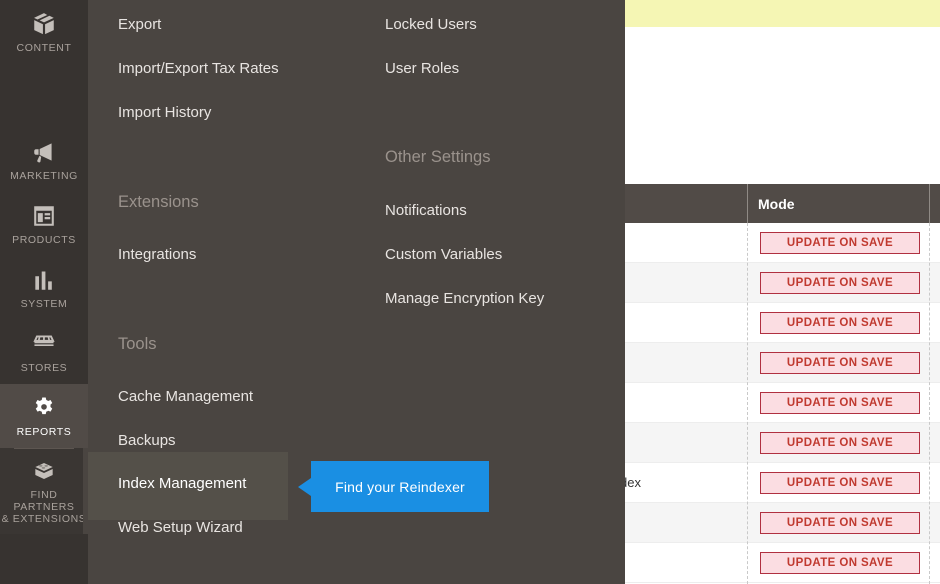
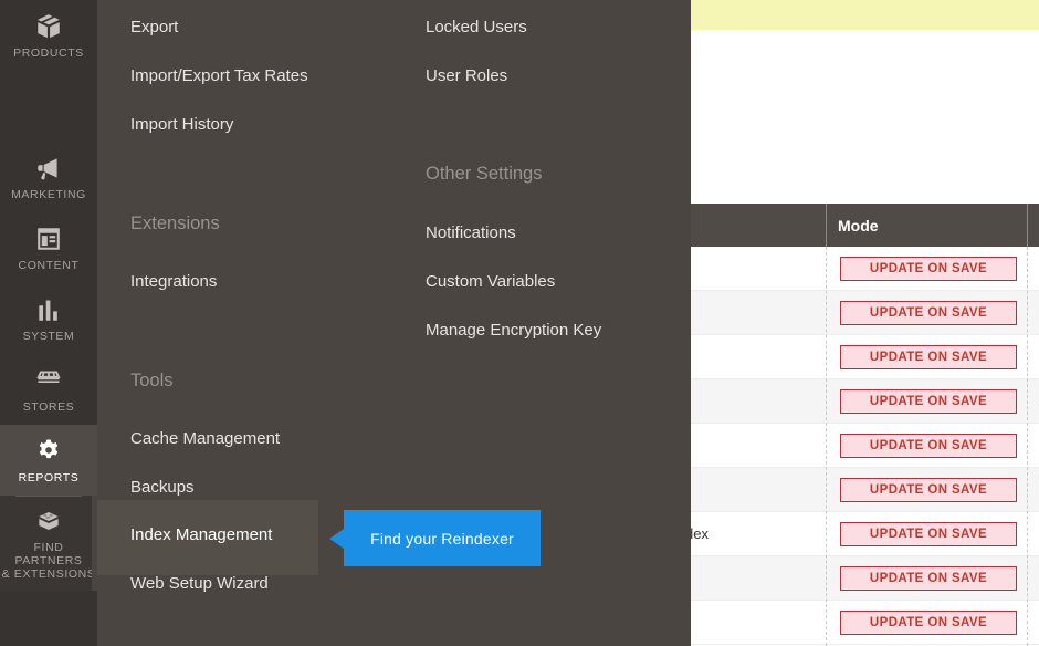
  Mode
  UPDATE ON SAVE
  UPDATE ON SAVE
  UPDATE ON SAVE
  UPDATE ON SAVE
  UPDATE ON SAVE
  UPDATE ON SAVE
  UPDATE ON SAVE
  UPDATE ON SAVE
  UPDATE ON SAVE
  Export
  Import/Export Tax Rates
  Import History
  Extensions
  Integrations
  Tools
  Cache Management
  Backups
  Index Management
  Web Setup Wizard
  Locked Users
  User Roles
  Other Settings
  Notifications
  Custom Variables
  Manage Encryption Key
  Find your Reindexer
- CONTENT
+ PRODUCTS
  MARKETING
- PRODUCTS
+ CONTENT
  SYSTEM
  STORES
  REPORTS
  FIND PARTNERS
  & EXTENSION
